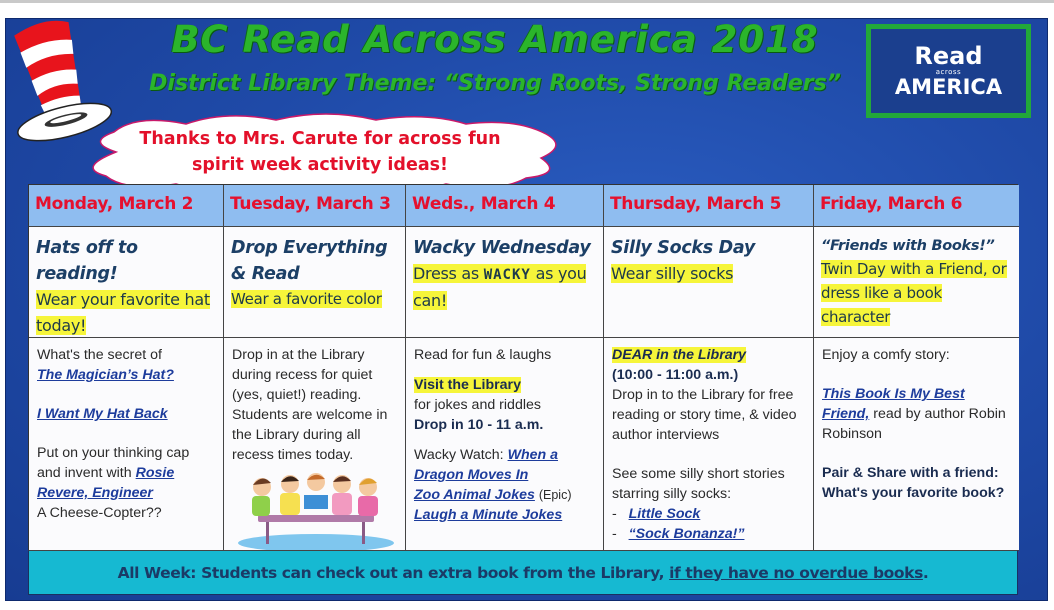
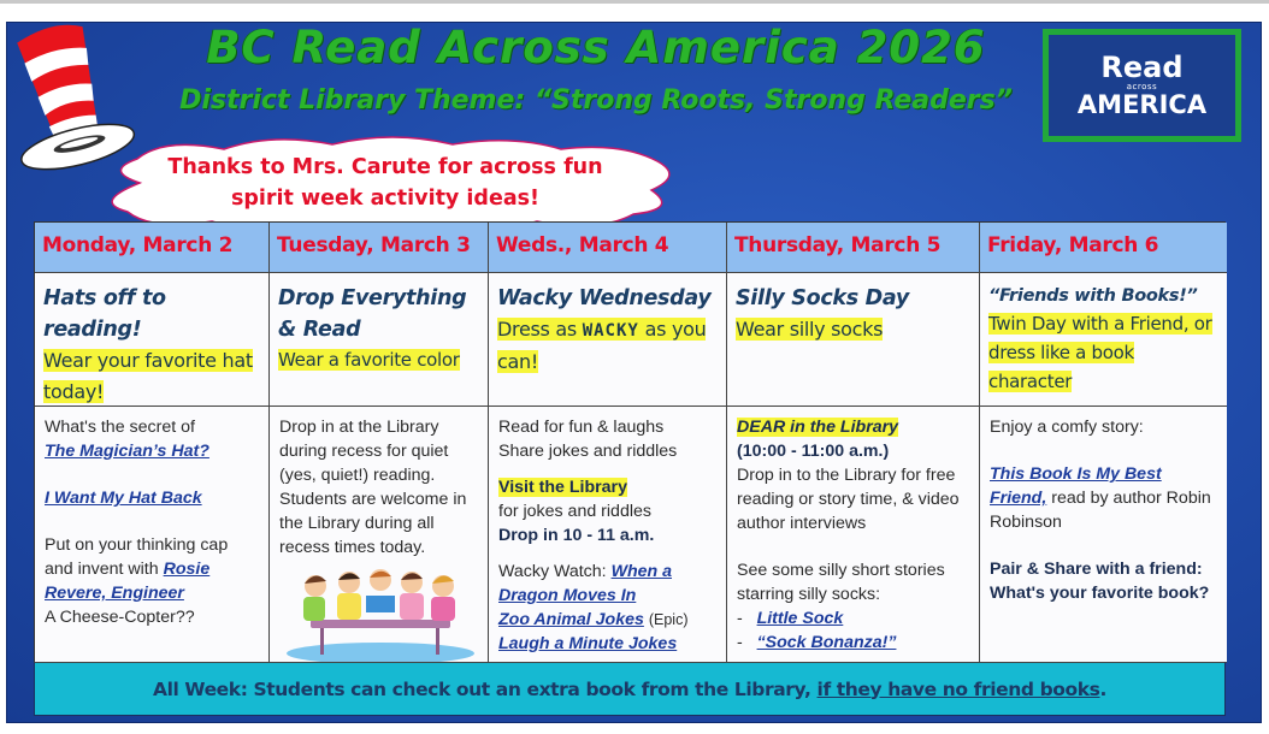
- BC Read Across America 2018
+ BC Read Across America 2026
  District Library Theme: “Strong Roots, Strong Readers”
  Read
  across
  AMERICA
  Thanks to Mrs. Carute for across fun
  spirit week activity ideas!
  Monday, March 2
  Tuesday, March 3
  Weds., March 4
  Thursday, March 5
  Friday, March 6
  Hats off to reading!
  Wear your favorite hat today!
  Drop Everything & Read
  Wear a favorite color
  Wacky Wednesday
  Dress as WACKY as you can!
  Silly Socks Day
  Wear silly socks
  “Friends with Books!”
  Twin Day with a Friend, or dress like a book character
  What's the secret of
  The Magician’s Hat?
  I Want My Hat Back
  Put on your thinking cap and invent with Rosie Revere, Engineer
  A Cheese-Copter??
  Drop in at the Library during recess for quiet (yes, quiet!) reading. Students are welcome in the Library during all recess times today.
  Read for fun & laughs
+ Share jokes and riddles
  Visit the Library
  for jokes and riddles
  Drop in 10 - 11 a.m.
  Wacky Watch: When a Dragon Moves In
  Zoo Animal Jokes (Epic)
  Laugh a Minute Jokes
  DEAR in the Library
  (10:00 - 11:00 a.m.)
  Drop in to the Library for free reading or story time, & video author interviews
  See some silly short stories starring silly socks:
  - Little Sock
  - “Sock Bonanza!”
  Enjoy a comfy story:
  This Book Is My Best Friend, read by author Robin Robinson
  Pair & Share with a friend:
  What's your favorite book?
  All Week: Students can check out an extra book from the Library,
- if they have no overdue books
+ if they have no friend books
  .
